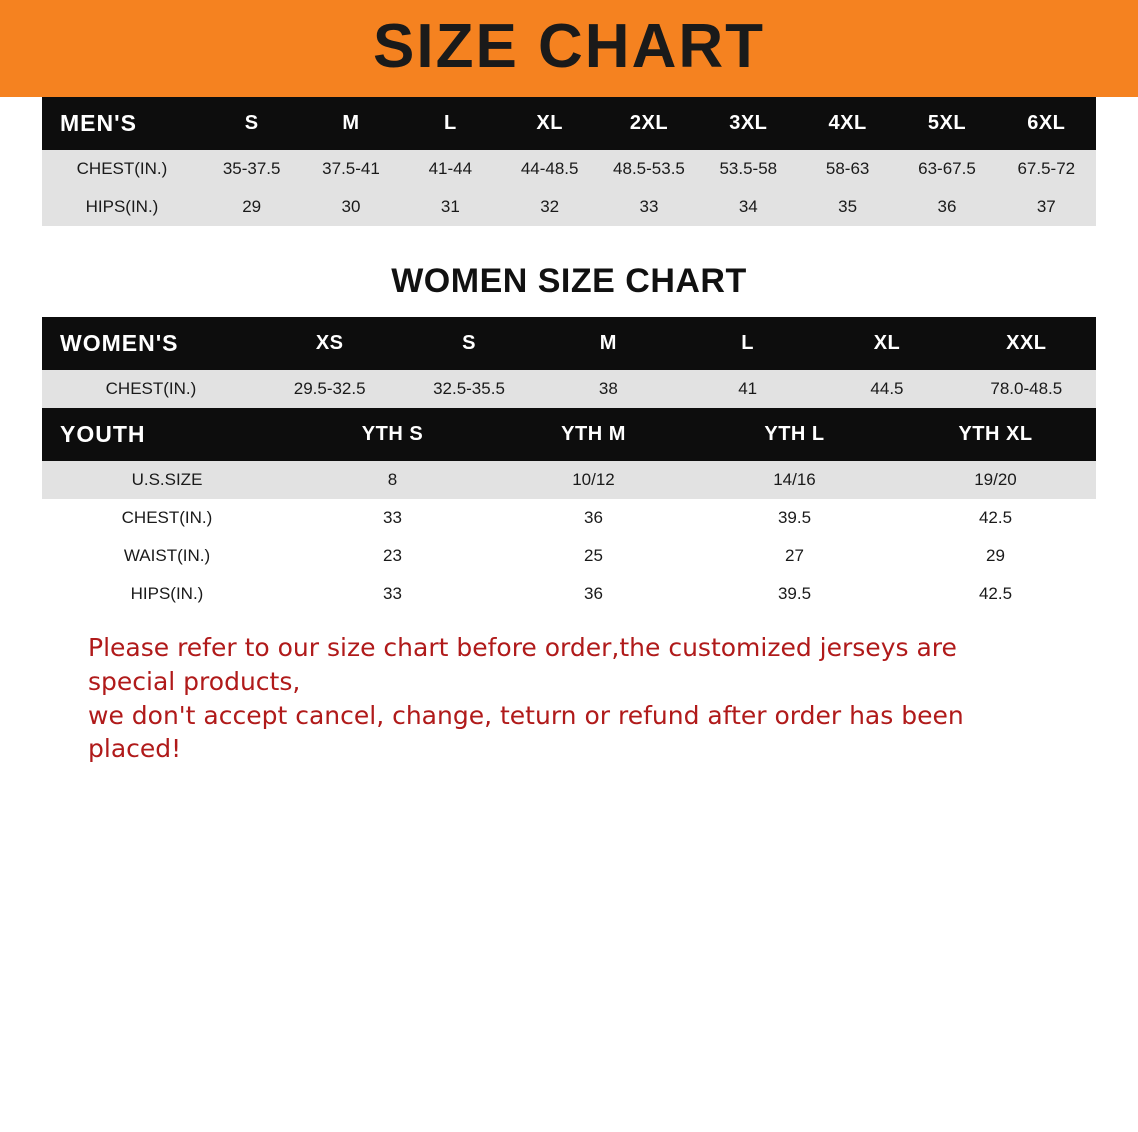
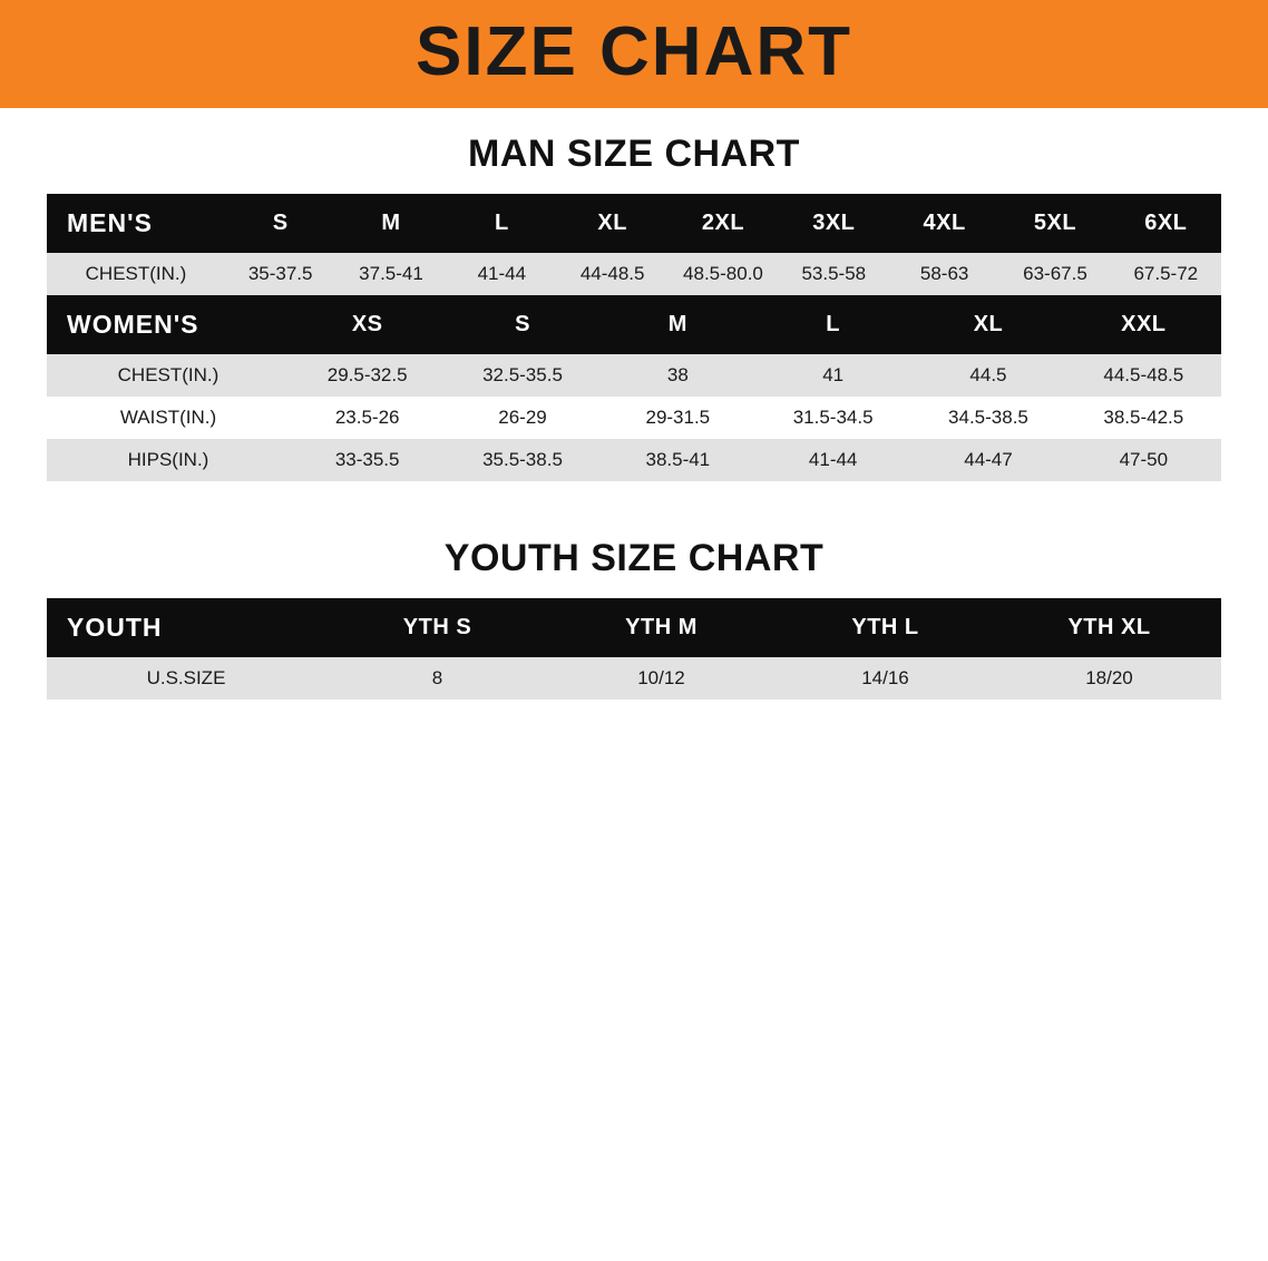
  SIZE CHART
+ MAN SIZE CHART
  MEN'S	S	M	L	XL	2XL	3XL	4XL	5XL	6XL
- CHEST(IN.)	35-37.5	37.5-41	41-44	44-48.5	48.5-53.5	53.5-58	58-63	63-67.5	67.5-72
+ CHEST(IN.)	35-37.5	37.5-41	41-44	44-48.5	48.5-80.0	53.5-58	58-63	63-67.5	67.5-72
- HIPS(IN.)	29	30	31	32	33	34	35	36	37
- WOMEN SIZE CHART
  WOMEN'S	XS	S	M	L	XL	XXL
- CHEST(IN.)	29.5-32.5	32.5-35.5	38	41	44.5	78.0-48.5
+ CHEST(IN.)	29.5-32.5	32.5-35.5	38	41	44.5	44.5-48.5
+ WAIST(IN.)	23.5-26	26-29	29-31.5	31.5-34.5	34.5-38.5	38.5-42.5
+ HIPS(IN.)	33-35.5	35.5-38.5	38.5-41	41-44	44-47	47-50
+ YOUTH SIZE CHART
  YOUTH	YTH S	YTH M	YTH L	YTH XL
- U.S.SIZE	8	10/12	14/16	19/20
+ U.S.SIZE	8	10/12	14/16	18/20
- CHEST(IN.)	33	36	39.5	42.5
- WAIST(IN.)	23	25	27	29
- HIPS(IN.)	33	36	39.5	42.5
- Please refer to our size chart before order,the customized jerseys are special products,
- we don't accept cancel, change, teturn or refund after order has been placed!
